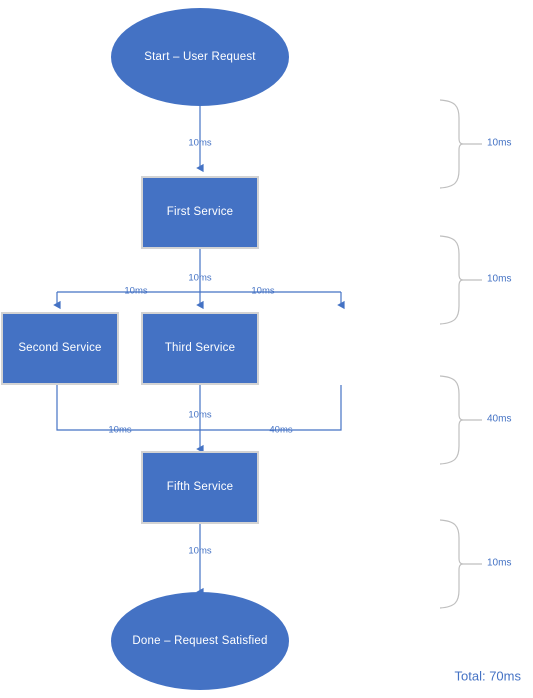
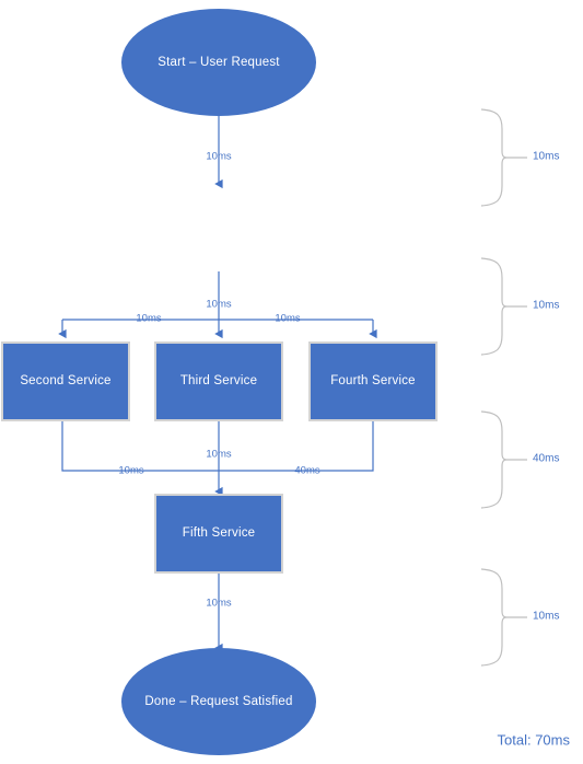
  10ms
  10ms
  10ms
  10ms
  10ms
  40ms
  10ms
  10ms
  Start – User Request
- First Service
  Second Service
  Third Service
+ Fourth Service
  Fifth Service
  Done – Request Satisfied
  10ms
  10ms
  40ms
  10ms
  Total: 70ms
